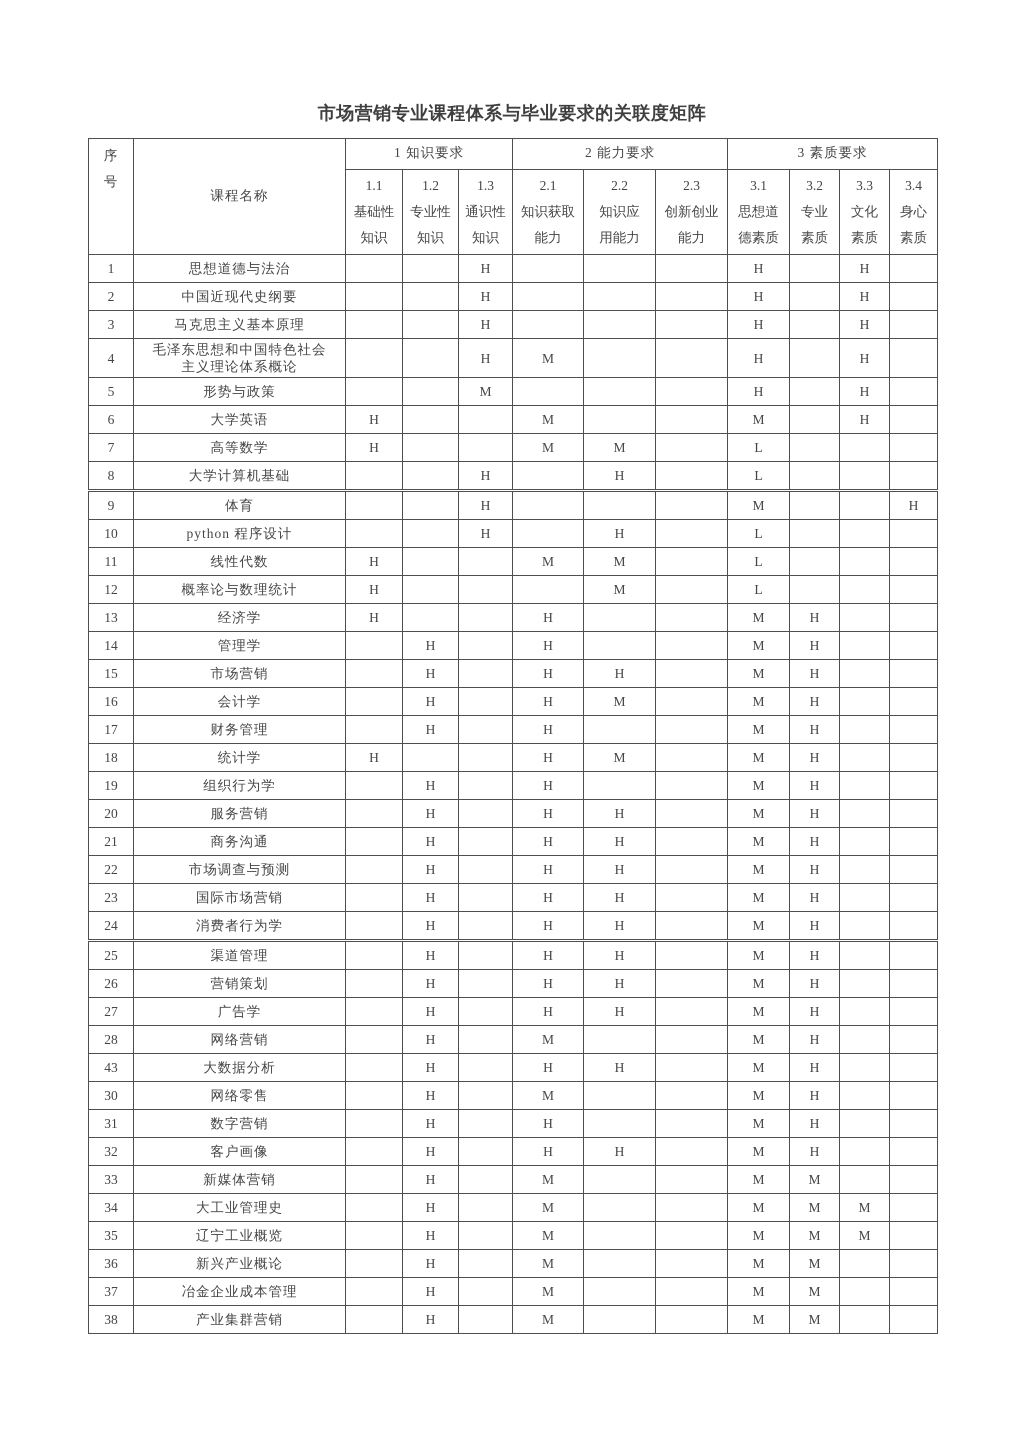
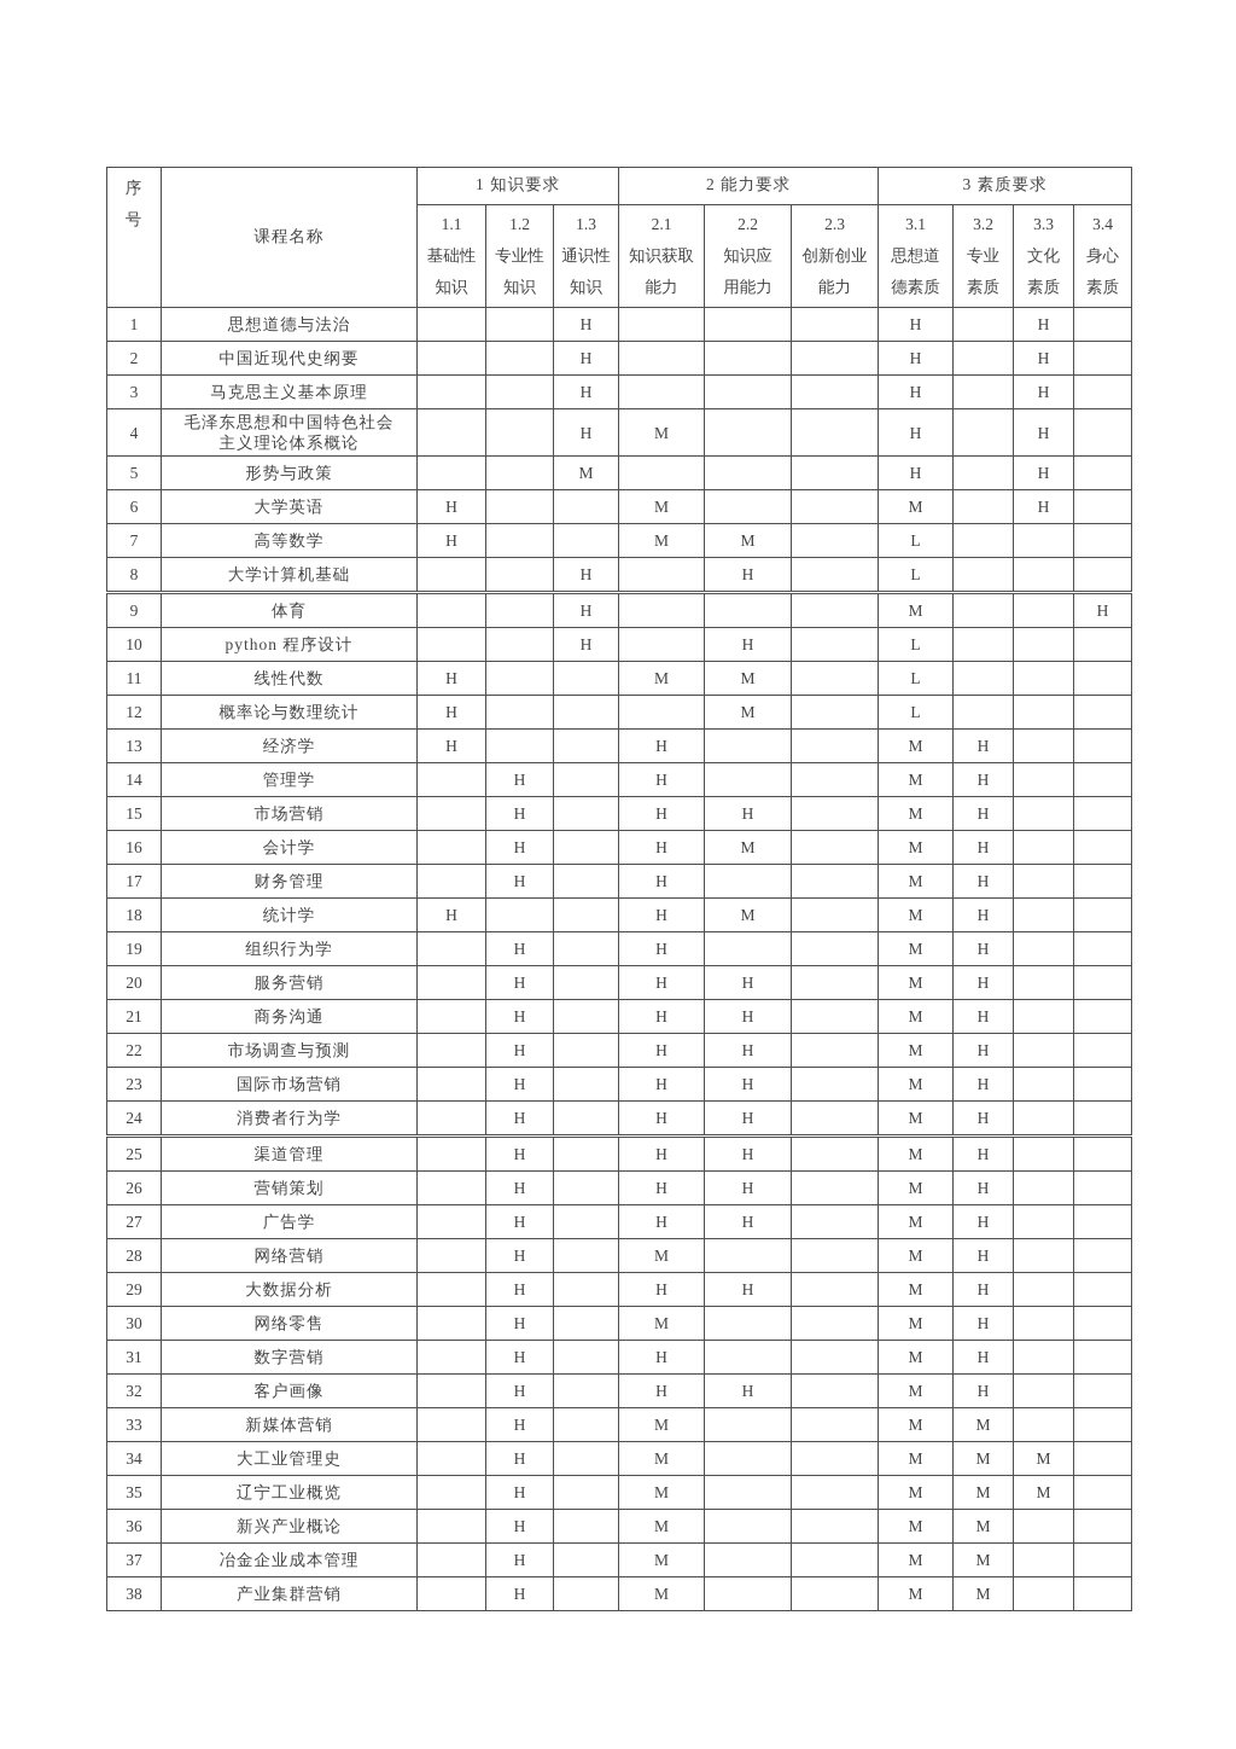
- 市场营销专业课程体系与毕业要求的关联度矩阵
  序 号	课程名称	1 知识要求	2 能力要求	3 素质要求
  1.1 基础性 知识	1.2 专业性 知识	1.3 通识性 知识	2.1 知识获取 能力	2.2 知识应 用能力	2.3 创新创业 能力	3.1 思想道 德素质	3.2 专业 素质	3.3 文化 素质	3.4 身心 素质
  1	思想道德与法治			H				H		H
  2	中国近现代史纲要			H				H		H
  3	马克思主义基本原理			H				H		H
  4	毛泽东思想和中国特色社会 主义理论体系概论			H	M			H		H
  5	形势与政策			M				H		H
  6	大学英语	H			M			M		H
  7	高等数学	H			M	M		L
  8	大学计算机基础			H		H		L
  9	体育			H				M			H
  10	python 程序设计			H		H		L
  11	线性代数	H			M	M		L
  12	概率论与数理统计	H				M		L
  13	经济学	H			H			M	H
  14	管理学		H		H			M	H
  15	市场营销		H		H	H		M	H
  16	会计学		H		H	M		M	H
  17	财务管理		H		H			M	H
  18	统计学	H			H	M		M	H
  19	组织行为学		H		H			M	H
  20	服务营销		H		H	H		M	H
  21	商务沟通		H		H	H		M	H
  22	市场调查与预测		H		H	H		M	H
  23	国际市场营销		H		H	H		M	H
  24	消费者行为学		H		H	H		M	H
  25	渠道管理		H		H	H		M	H
  26	营销策划		H		H	H		M	H
  27	广告学		H		H	H		M	H
  28	网络营销		H		M			M	H
- 43	大数据分析		H		H	H		M	H
+ 29	大数据分析		H		H	H		M	H
  30	网络零售		H		M			M	H
  31	数字营销		H		H			M	H
  32	客户画像		H		H	H		M	H
  33	新媒体营销		H		M			M	M
  34	大工业管理史		H		M			M	M	M
  35	辽宁工业概览		H		M			M	M	M
  36	新兴产业概论		H		M			M	M
  37	冶金企业成本管理		H		M			M	M
  38	产业集群营销		H		M			M	M
